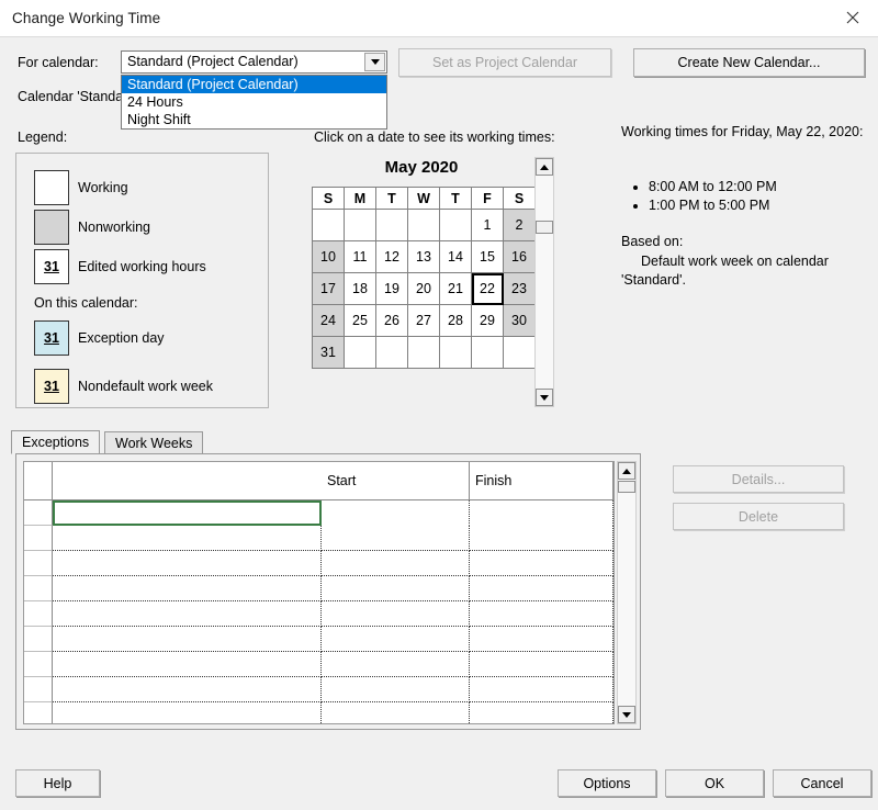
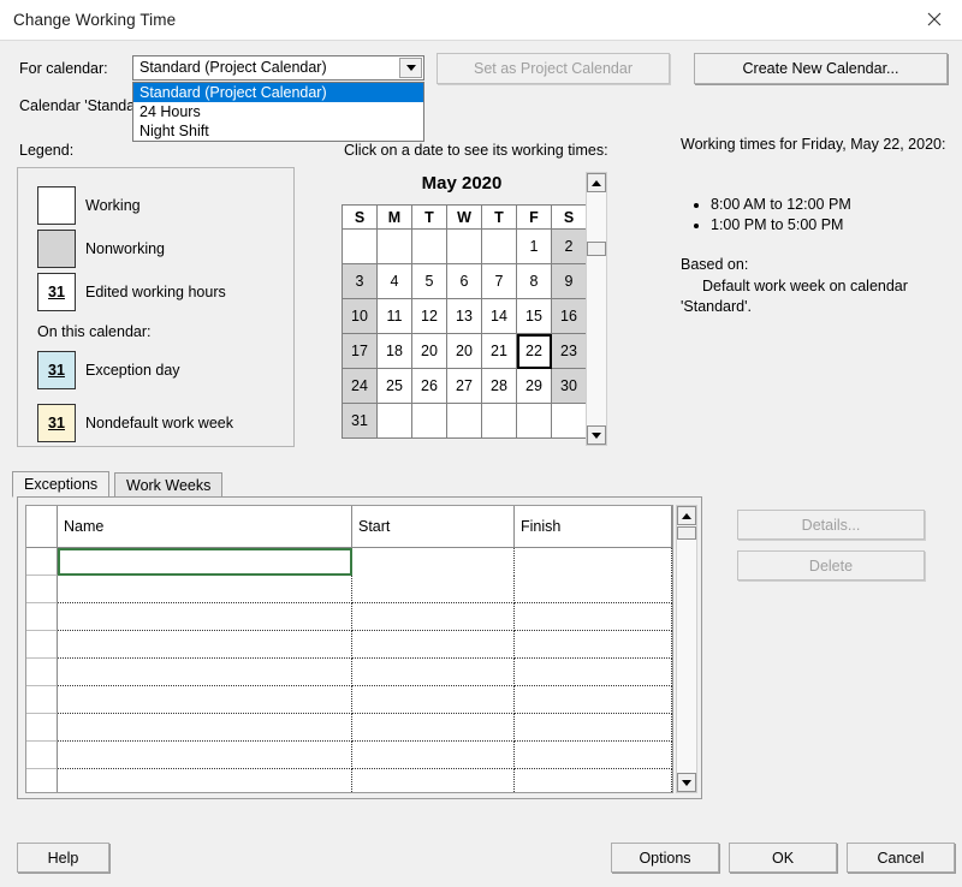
  Change Working Time
  For calendar:
  Standard (Project Calendar)
  Calendar 'Standa
  Standard (Project Calendar)
  24 Hours
  Night Shift
  Set as Project Calendar
  Create New Calendar...
  Legend:
  Working
  Nonworking
  31
  Edited working hours
  On this calendar:
  31
  Exception day
  31
  Nondefault work week
  Click on a date to see its working times:
  May 2020
  S	M	T	W	T	F	S
  					1	2
+ 3	4	5	6	7	8	9
  10	11	12	13	14	15	16
- 17	18	19	20	21	22	23
+ 17	18	20	20	21	22	23
  24	25	26	27	28	29	30
  31
  Working times for Friday, May 22, 2020:
  8:00 AM to 12:00 PM
  1:00 PM to 5:00 PM
  Based on:
  Default work week on calendar 'Standard'.
  Exceptions
  Work Weeks
+ Name
  Start
  Finish
  Details...
  Delete
  Help
  Options
  OK
  Cancel
